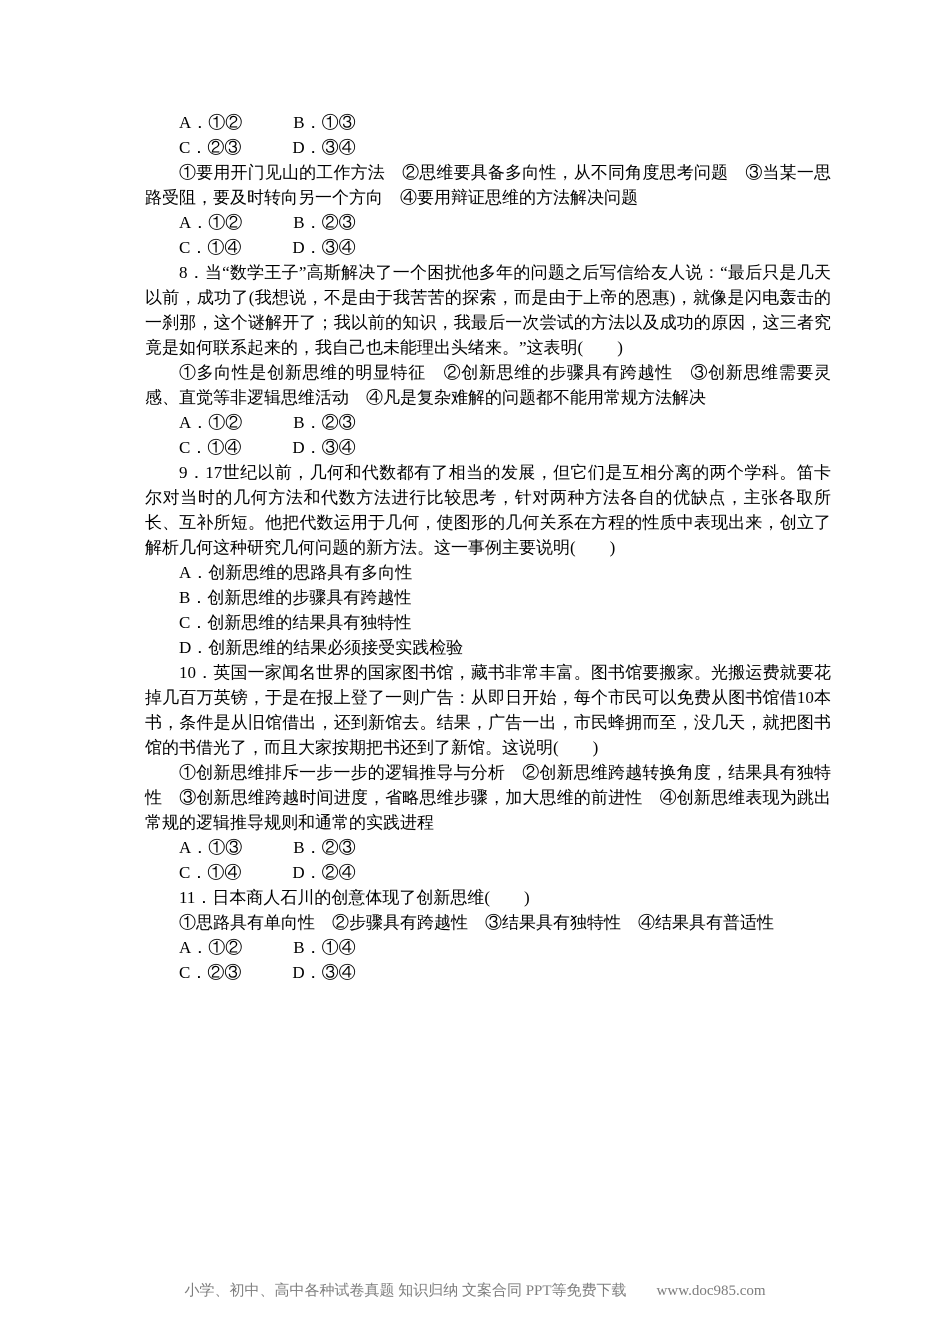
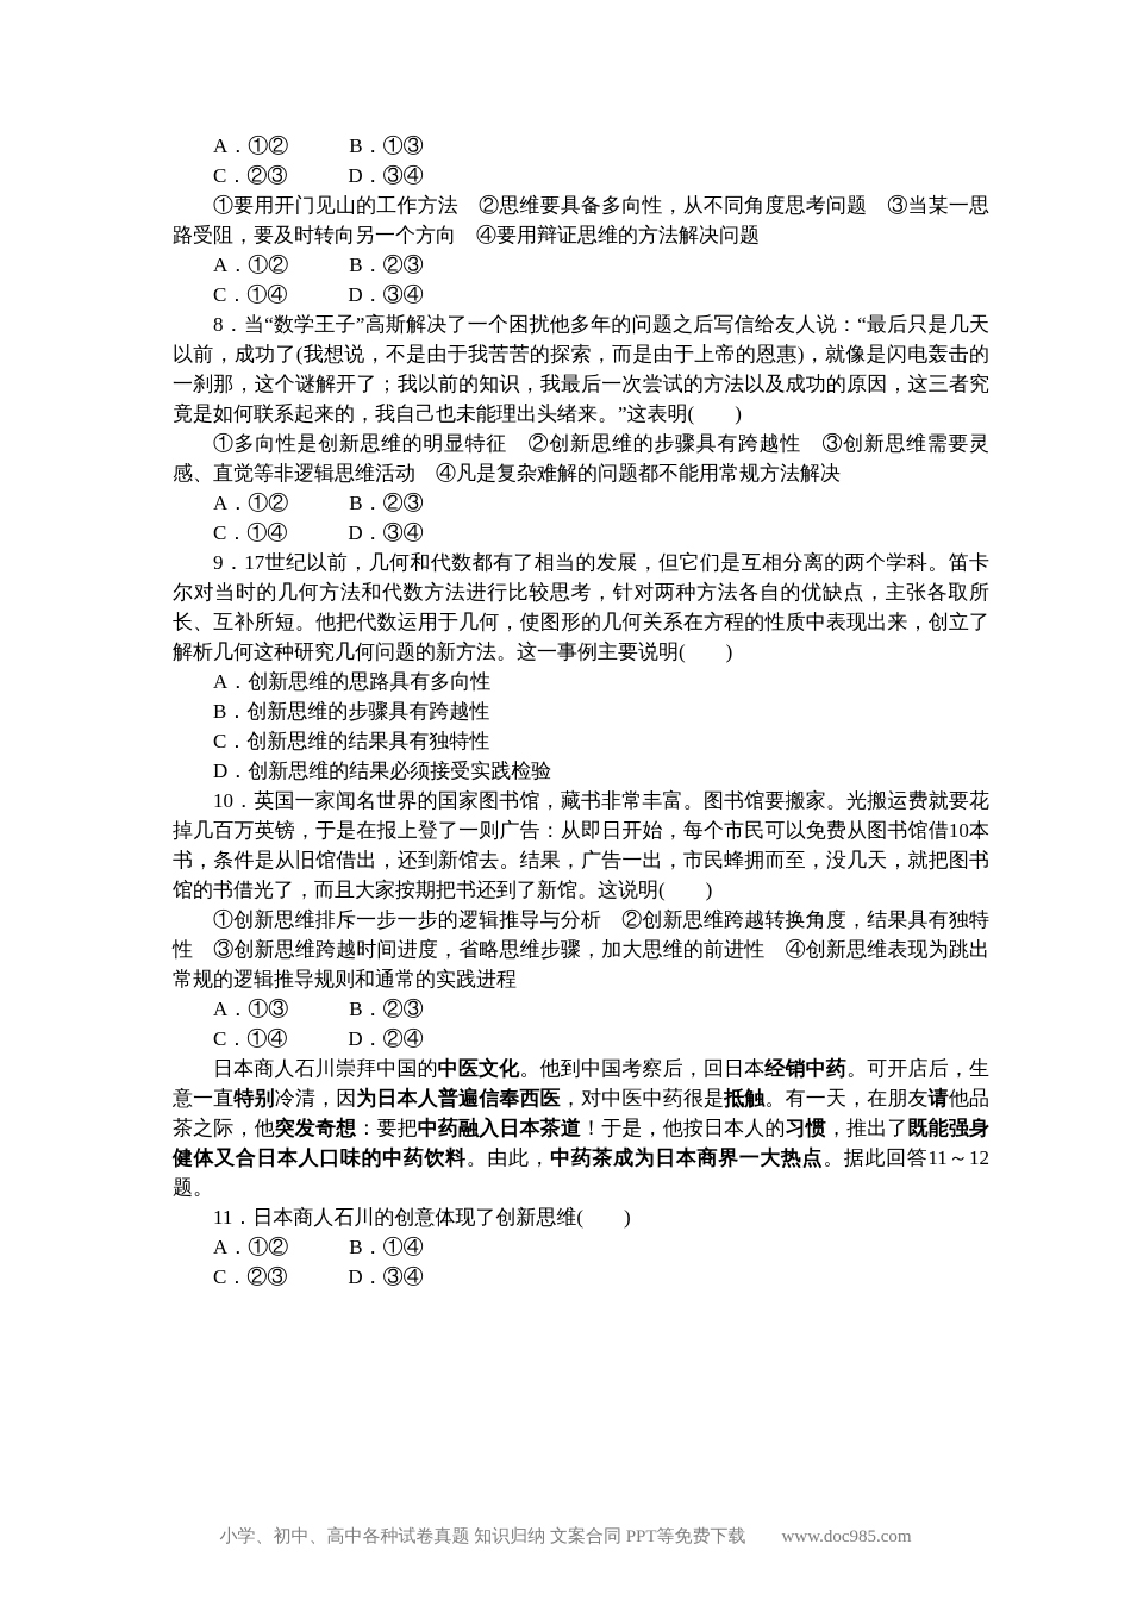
  A．①② B．①③
  C．②③ D．③④
  ①要用开门见山的工作方法 ②思维要具备多向性，从不同角度思考问题 ③当某一思路受阻，要及时转向另一个方向 ④要用辩证思维的方法解决问题
  A．①② B．②③
  C．①④ D．③④
  8．当“数学王子”高斯解决了一个困扰他多年的问题之后写信给友人说：“最后只是几天以前，成功了(我想说，不是由于我苦苦的探索，而是由于上帝的恩惠)，就像是闪电轰击的一刹那，这个谜解开了；我以前的知识，我最后一次尝试的方法以及成功的原因，这三者究竟是如何联系起来的，我自己也未能理出头绪来。”这表明( )
  ①多向性是创新思维的明显特征 ②创新思维的步骤具有跨越性 ③创新思维需要灵感、直觉等非逻辑思维活动 ④凡是复杂难解的问题都不能用常规方法解决
  A．①② B．②③
  C．①④ D．③④
  9．17世纪以前，几何和代数都有了相当的发展，但它们是互相分离的两个学科。笛卡尔对当时的几何方法和代数方法进行比较思考，针对两种方法各自的优缺点，主张各取所长、互补所短。他把代数运用于几何，使图形的几何关系在方程的性质中表现出来，创立了解析几何这种研究几何问题的新方法。这一事例主要说明( )
  A．创新思维的思路具有多向性
  B．创新思维的步骤具有跨越性
  C．创新思维的结果具有独特性
  D．创新思维的结果必须接受实践检验
  10．英国一家闻名世界的国家图书馆，藏书非常丰富。图书馆要搬家。光搬运费就要花掉几百万英镑，于是在报上登了一则广告：从即日开始，每个市民可以免费从图书馆借10本书，条件是从旧馆借出，还到新馆去。结果，广告一出，市民蜂拥而至，没几天，就把图书馆的书借光了，而且大家按期把书还到了新馆。这说明( )
  ①创新思维排斥一步一步的逻辑推导与分析 ②创新思维跨越转换角度，结果具有独特性 ③创新思维跨越时间进度，省略思维步骤，加大思维的前进性 ④创新思维表现为跳出常规的逻辑推导规则和通常的实践进程
  A．①③ B．②③
  C．①④ D．②④
+ 日本商人石川崇拜中国的中医文化。他到中国考察后，回日本经销中药。可开店后，生意一直特别冷清，因为日本人普遍信奉西医，对中医中药很是抵触。有一天，在朋友请他品茶之际，他突发奇想：要把中药融入日本茶道！于是，他按日本人的习惯，推出了既能强身健体又合日本人口味的中药饮料。由此，中药茶成为日本商界一大热点。据此回答11～12题。
  11．日本商人石川的创意体现了创新思维( )
- ①思路具有单向性 ②步骤具有跨越性 ③结果具有独特性 ④结果具有普适性
  A．①② B．①④
  C．②③ D．③④
  小学、初中、高中各种试卷真题 知识归纳 文案合同 PPT等免费下载 www.doc985.com
